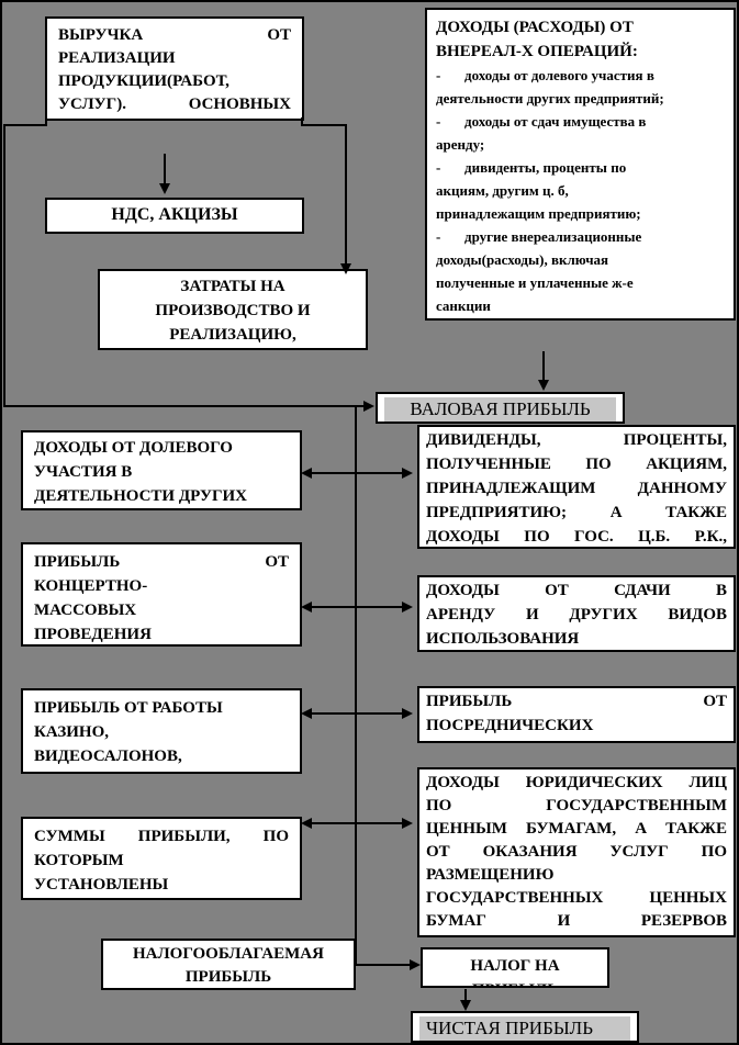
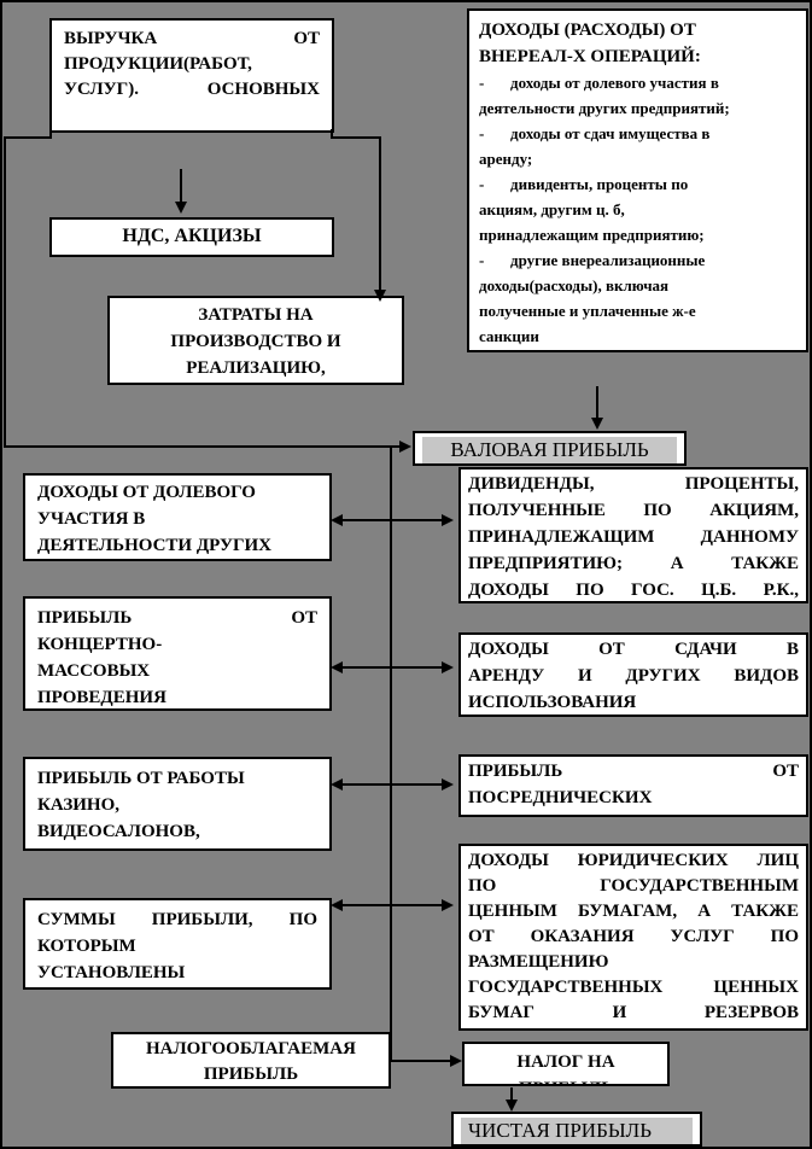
  ВЫРУЧКА ОТ
- РЕАЛИЗАЦИИ
  ПРОДУКЦИИ(РАБОТ,
  УСЛУГ). ОСНОВНЫХ
  НДС, АКЦИЗЫ
  ЗАТРАТЫ НА
  ПРОИЗВОДСТВО И
  РЕАЛИЗАЦИЮ,
  ДОХОДЫ (РАСХОДЫ) ОТ
  ВНЕРЕАЛ-Х ОПЕРАЦИЙ:
  - доходы от долевого участия в
  деятельности других предприятий;
  - доходы от сдач имущества в
  аренду;
  - дивиденты, проценты по
  акциям, другим ц. б,
  принадлежащим предприятию;
  - другие внереализационные
  доходы(расходы), включая
  полученные и уплаченные ж-е
  санкции
  ВАЛОВАЯ ПРИБЫЛЬ
  ДОХОДЫ ОТ ДОЛЕВОГО
  УЧАСТИЯ В
  ДЕЯТЕЛЬНОСТИ ДРУГИХ
  ПРИБЫЛЬ ОТ
  КОНЦЕРТНО-
  МАССОВЫХ
  ПРОВЕДЕНИЯ
  ПРИБЫЛЬ ОТ РАБОТЫ
  КАЗИНО,
  ВИДЕОСАЛОНОВ,
  СУММЫ ПРИБЫЛИ, ПО
  КОТОРЫМ
  УСТАНОВЛЕНЫ
  ДИВИДЕНДЫ, ПРОЦЕНТЫ,
  ПОЛУЧЕННЫЕ ПО АКЦИЯМ,
  ПРИНАДЛЕЖАЩИМ ДАННОМУ
  ПРЕДПРИЯТИЮ; А ТАКЖЕ
  ДОХОДЫ ПО ГОС. Ц.Б. Р.К.,
  ДОХОДЫ ОТ СДАЧИ В
  АРЕНДУ И ДРУГИХ ВИДОВ
  ИСПОЛЬЗОВАНИЯ
  ПРИБЫЛЬ ОТ
  ПОСРЕДНИЧЕСКИХ
  ДОХОДЫ ЮРИДИЧЕСКИХ ЛИЦ
  ПО ГОСУДАРСТВЕННЫМ
  ЦЕННЫМ БУМАГАМ, А ТАКЖЕ
  ОТ ОКАЗАНИЯ УСЛУГ ПО
  РАЗМЕЩЕНИЮ
  ГОСУДАРСТВЕННЫХ ЦЕННЫХ
  БУМАГ И РЕЗЕРВОВ
  НАЛОГООБЛАГАЕМАЯ
  ПРИБЫЛЬ
  НАЛОГ НА
  ЧИСТАЯ ПРИБЫЛЬ
